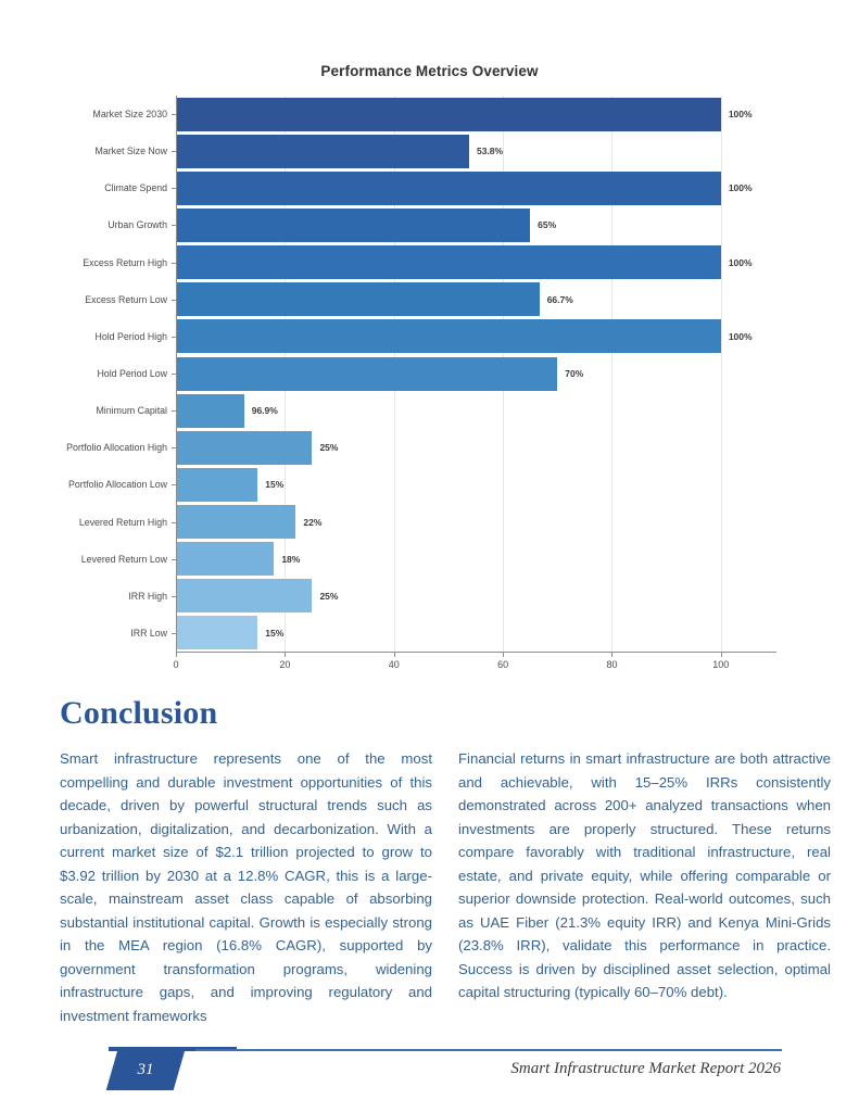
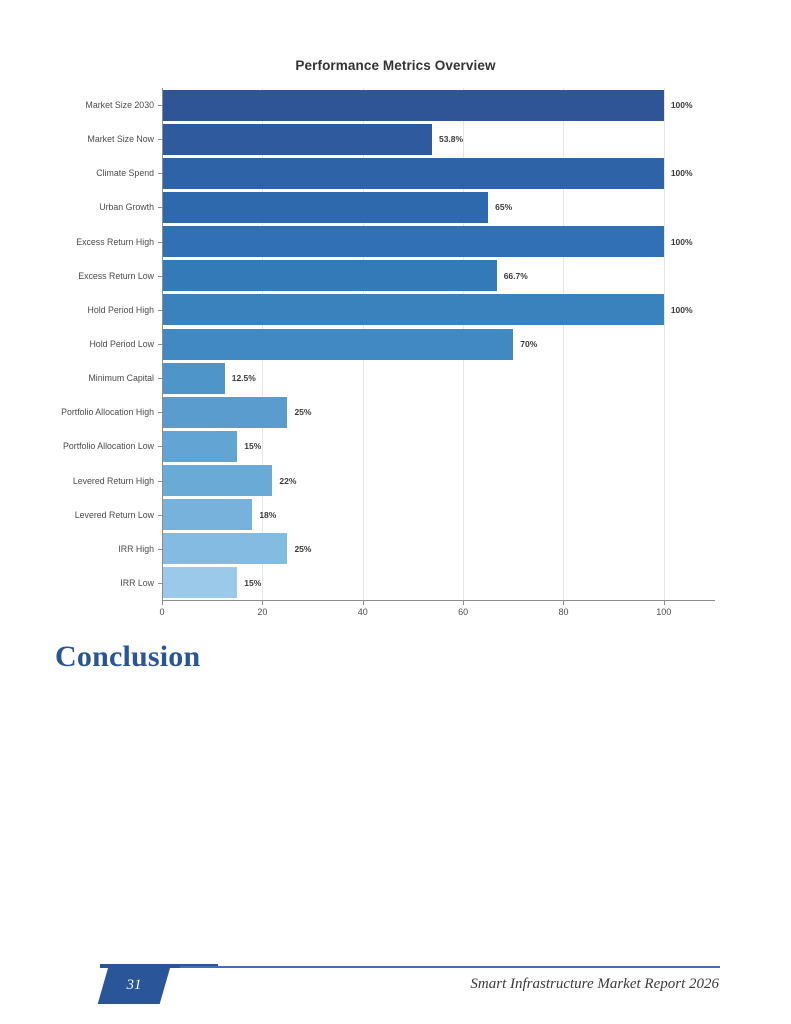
  Performance Metrics Overview
  100%
  53.8%
  100%
  65%
  100%
  66.7%
  100%
  70%
- 96.9%
+ 12.5%
  25%
  15%
  22%
  18%
  25%
  15%
  0
  20
  40
  60
  80
  100
  Market Size 2030
  Market Size Now
  Climate Spend
  Urban Growth
  Excess Return High
  Excess Return Low
  Hold Period High
  Hold Period Low
  Minimum Capital
  Portfolio Allocation High
  Portfolio Allocation Low
  Levered Return High
  Levered Return Low
  IRR High
  IRR Low
  Conclusion
- Smart infrastructure represents one of the most compelling and durable investment opportunities of this decade, driven by powerful structural trends such as urbanization, digitalization, and decarbonization. With a current market size of $2.1 trillion projected to grow to $3.92 trillion by 2030 at a 12.8% CAGR, this is a large-scale, mainstream asset class capable of absorbing substantial institutional capital. Growth is especially strong in the MEA region (16.8% CAGR), supported by government transformation programs, widening infrastructure gaps, and improving regulatory and investment frameworks
- Financial returns in smart infrastructure are both attractive and achievable, with 15–25% IRRs consistently demonstrated across 200+ analyzed transactions when investments are properly structured. These returns compare favorably with traditional infrastructure, real estate, and private equity, while offering comparable or superior downside protection. Real-world outcomes, such as UAE Fiber (21.3% equity IRR) and Kenya Mini-Grids (23.8% IRR), validate this performance in practice. Success is driven by disciplined asset selection, optimal capital structuring (typically 60–70% debt).
  31
  Smart Infrastructure Market Report 2026
